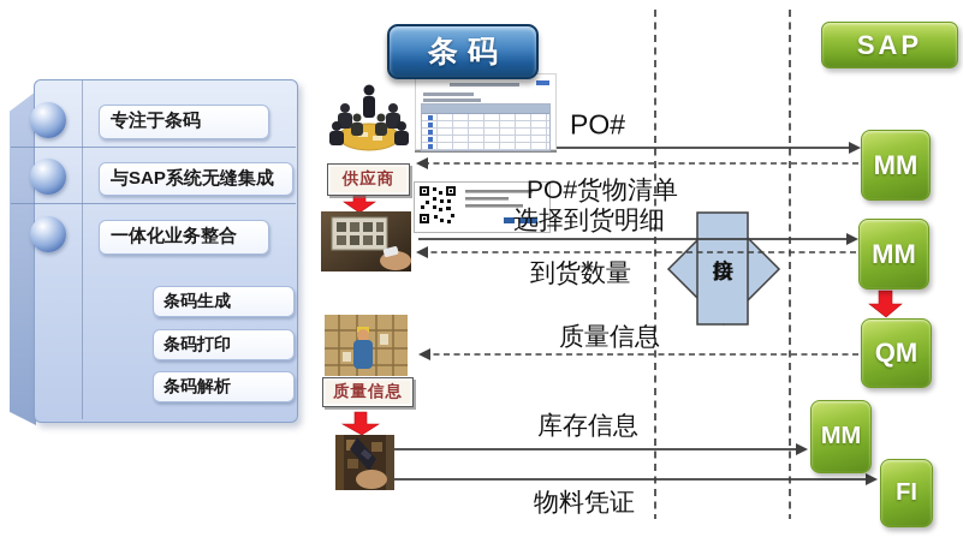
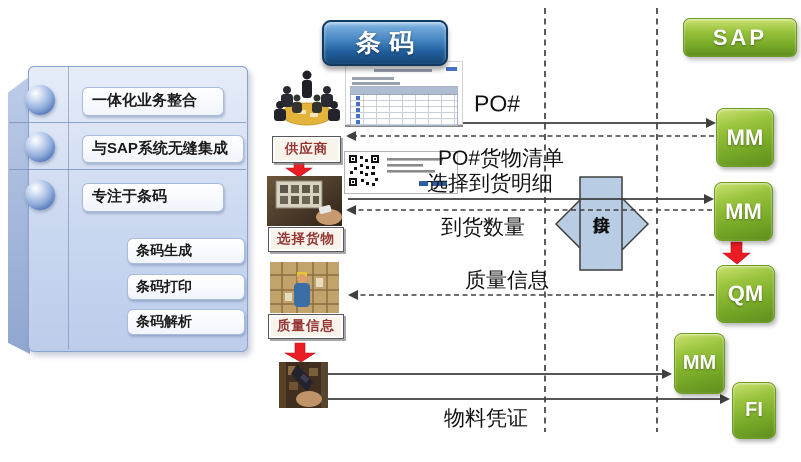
- 专注于条码
+ 一体化业务整合
  与SAP系统无缝集成
- 一体化业务整合
+ 专注于条码
  条码生成
  条码打印
  条码解析
  条码
  SAP
  供应商
+ 选择货物
  质量信息
  PO#
  PO#货物清单
  选择到货明细
  到货数量
  质量信息
- 库存信息
  物料凭证
  MM
  MM
  QM
  MM
  FI
